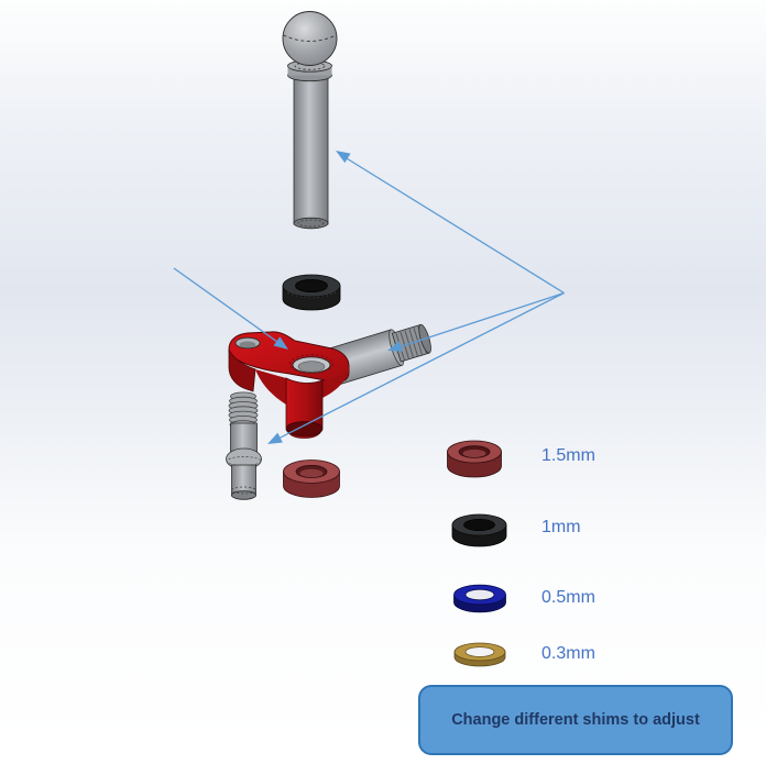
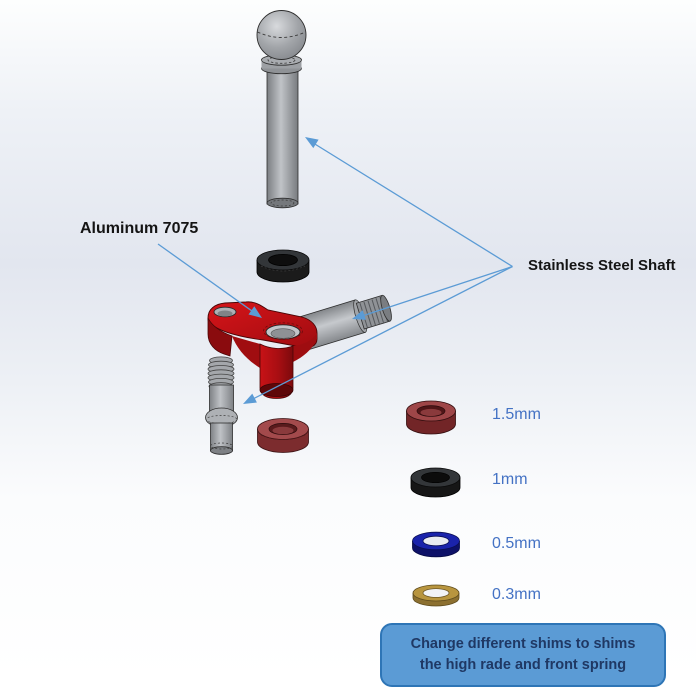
+ Aluminum 7075
+ Stainless Steel Shaft
  1.5mm
  1mm
  0.5mm
  0.3mm
- Change different shims to adjust
+ Change different shims to shims
+ the high rade and front spring
